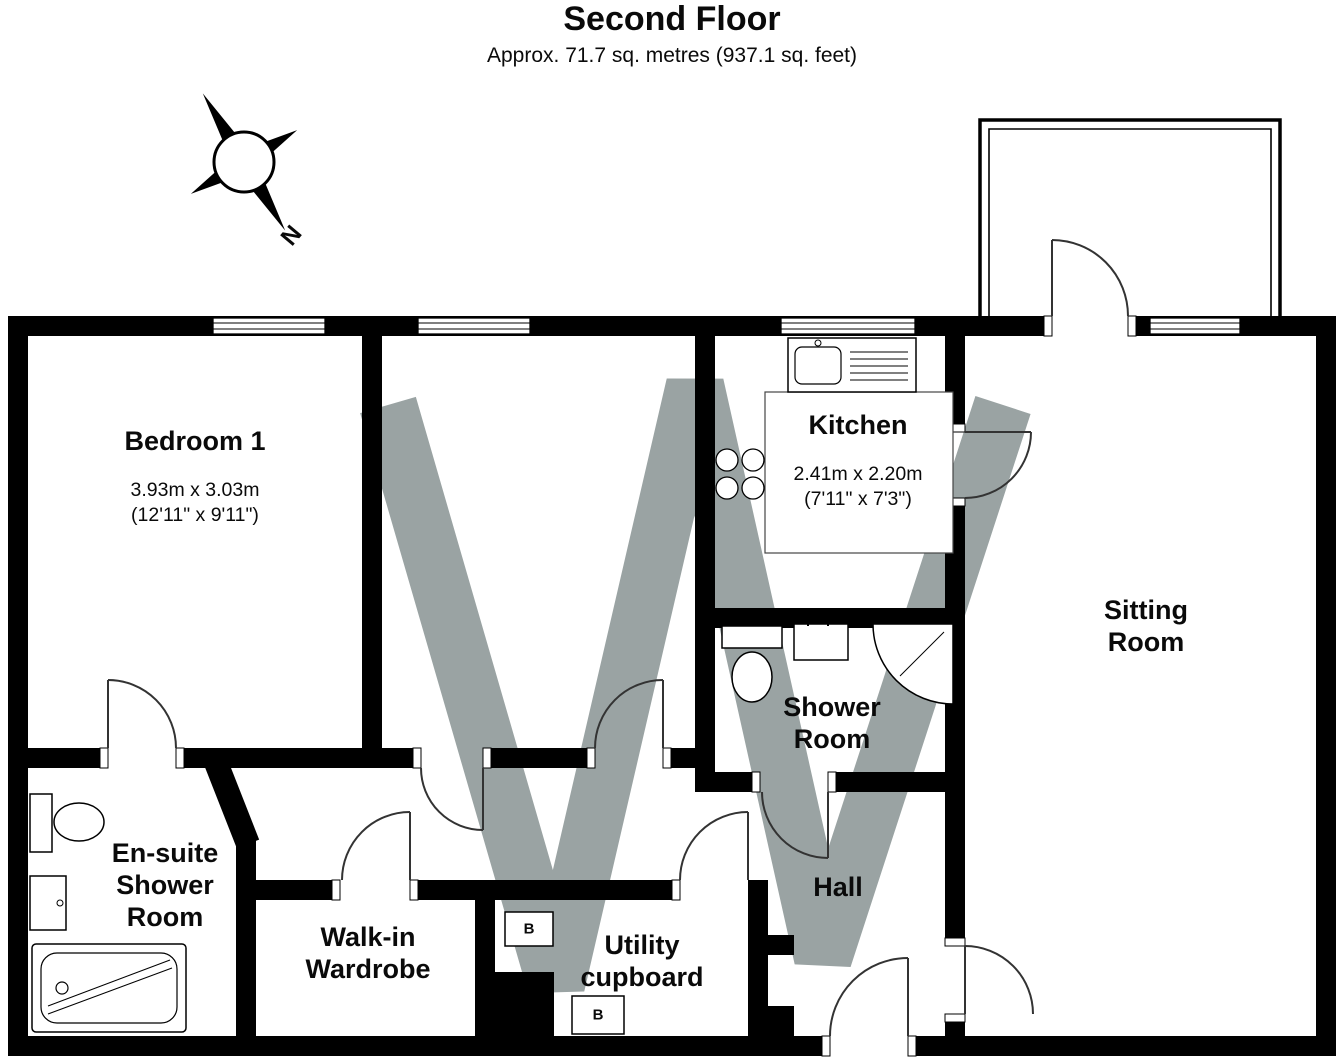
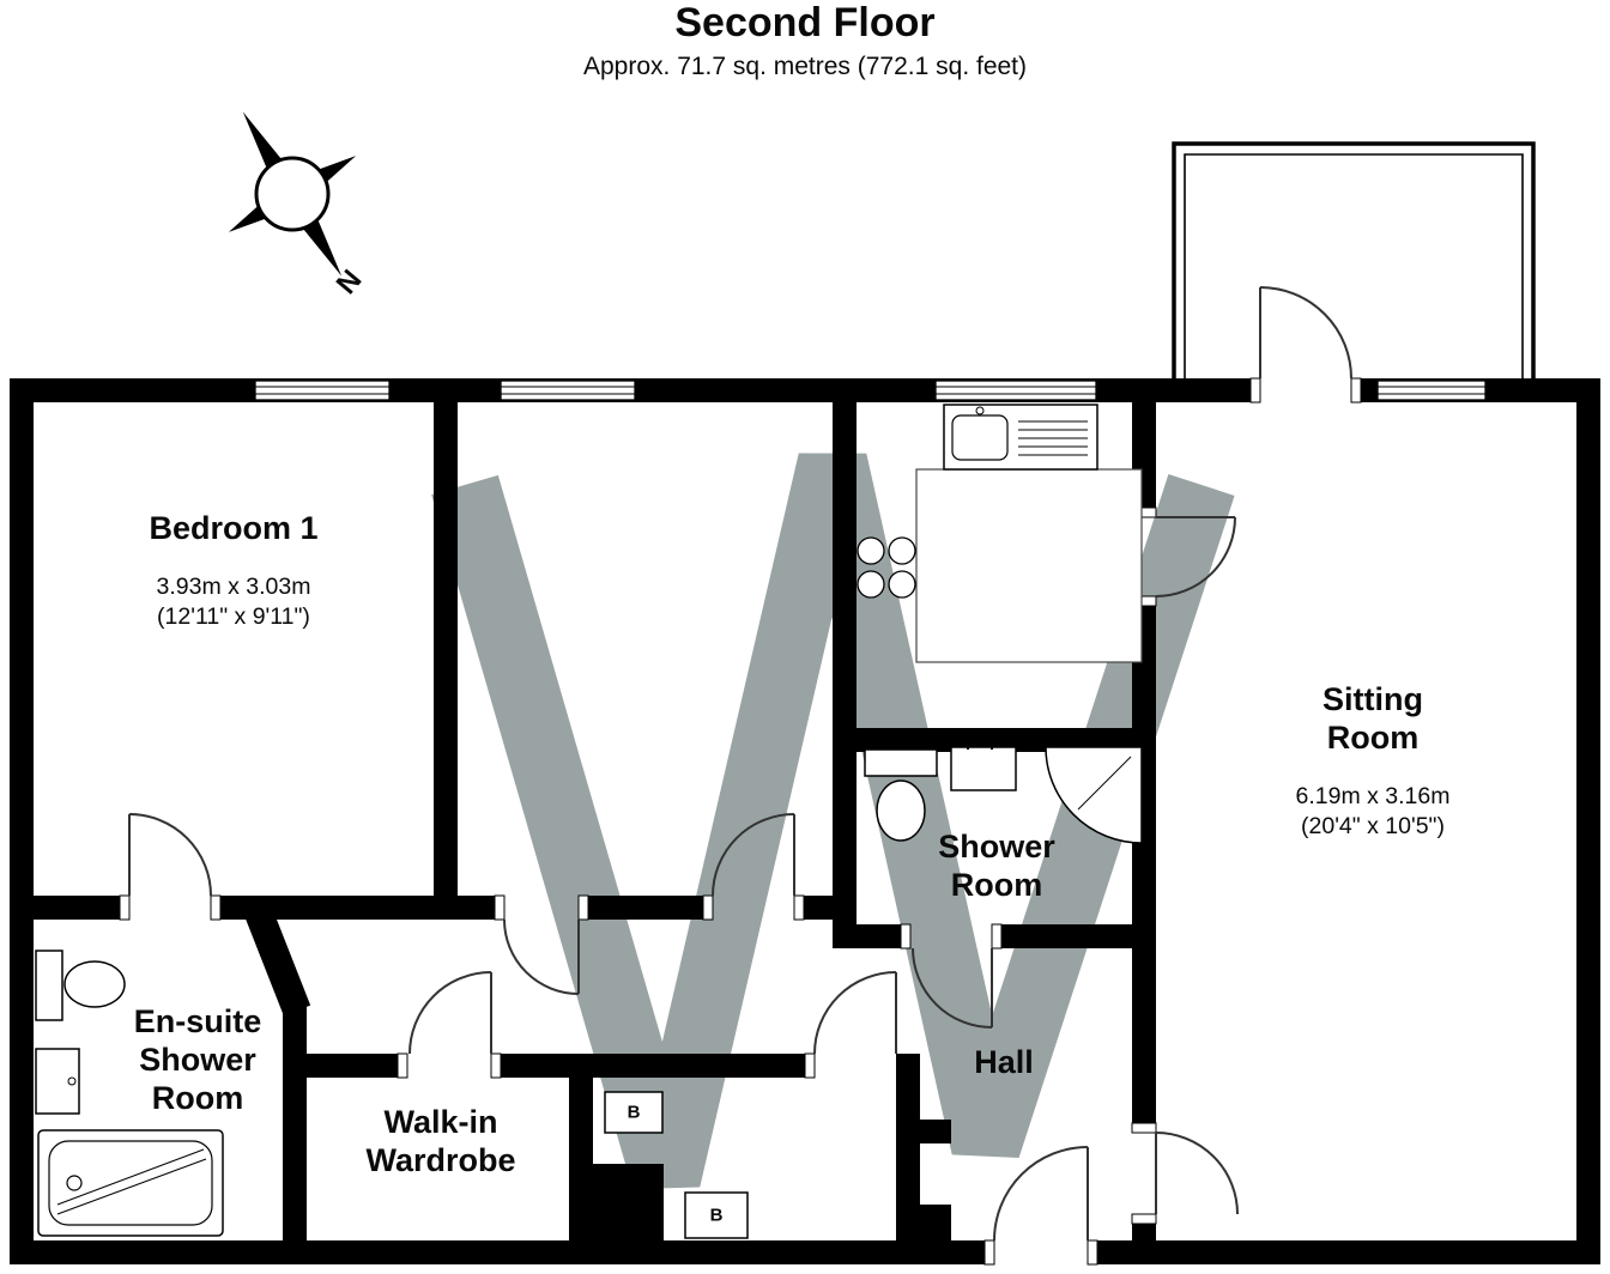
  Second Floor
- Approx. 71.7 sq. metres (937.1 sq. feet)
+ Approx. 71.7 sq. metres (772.1 sq. feet)
  Bedroom 1
  3.93m x 3.03m
  (12'11" x 9'11")
- Kitchen
- 2.41m x 2.20m
- (7'11" x 7'3")
  Sitting
  Room
+ 6.19m x 3.16m
+ (20'4" x 10'5")
  Shower
  Room
  Hall
  En-suite
  Shower
  Room
  Walk-in
  Wardrobe
- Utility
- cupboard
  B
  B
